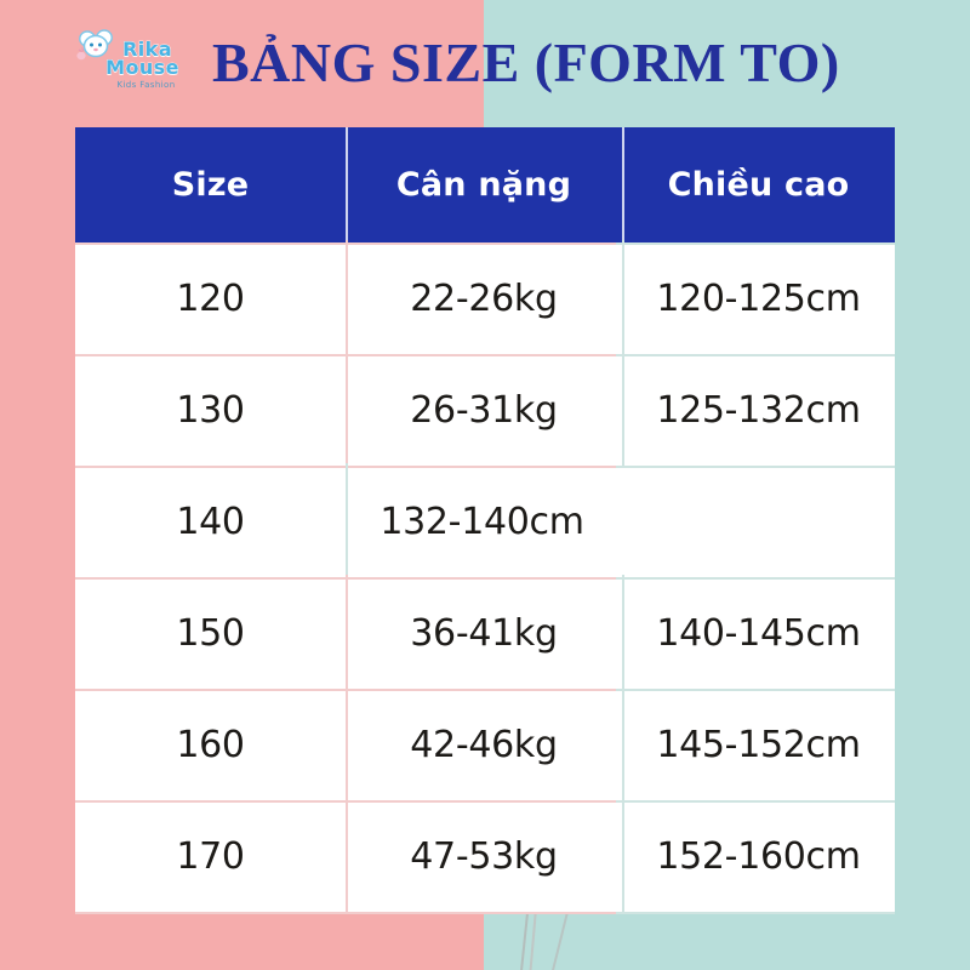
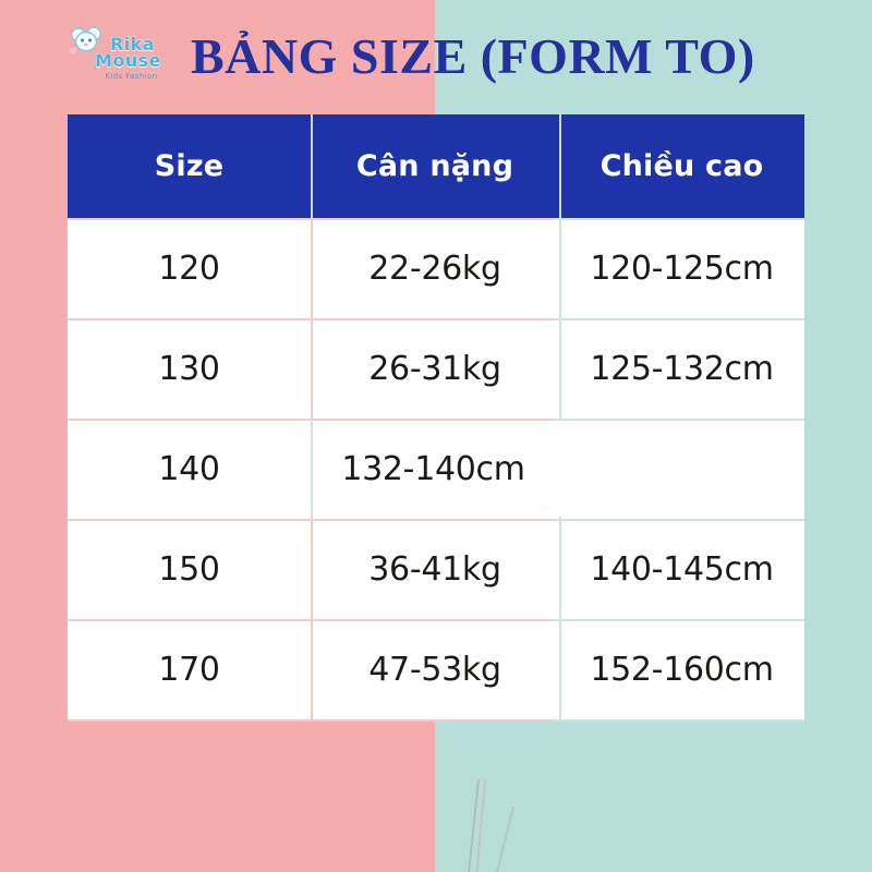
  Rika
  Mouse
  Kids Fashion
  BẢNG SIZE (FORM TO)
  Size
  Cân nặng
  Chiều cao
  120
  22-26kg
  120-125cm
  130
  26-31kg
  125-132cm
  140
  132-140cm
  150
  36-41kg
  140-145cm
- 160
- 42-46kg
- 145-152cm
  170
  47-53kg
  152-160cm
